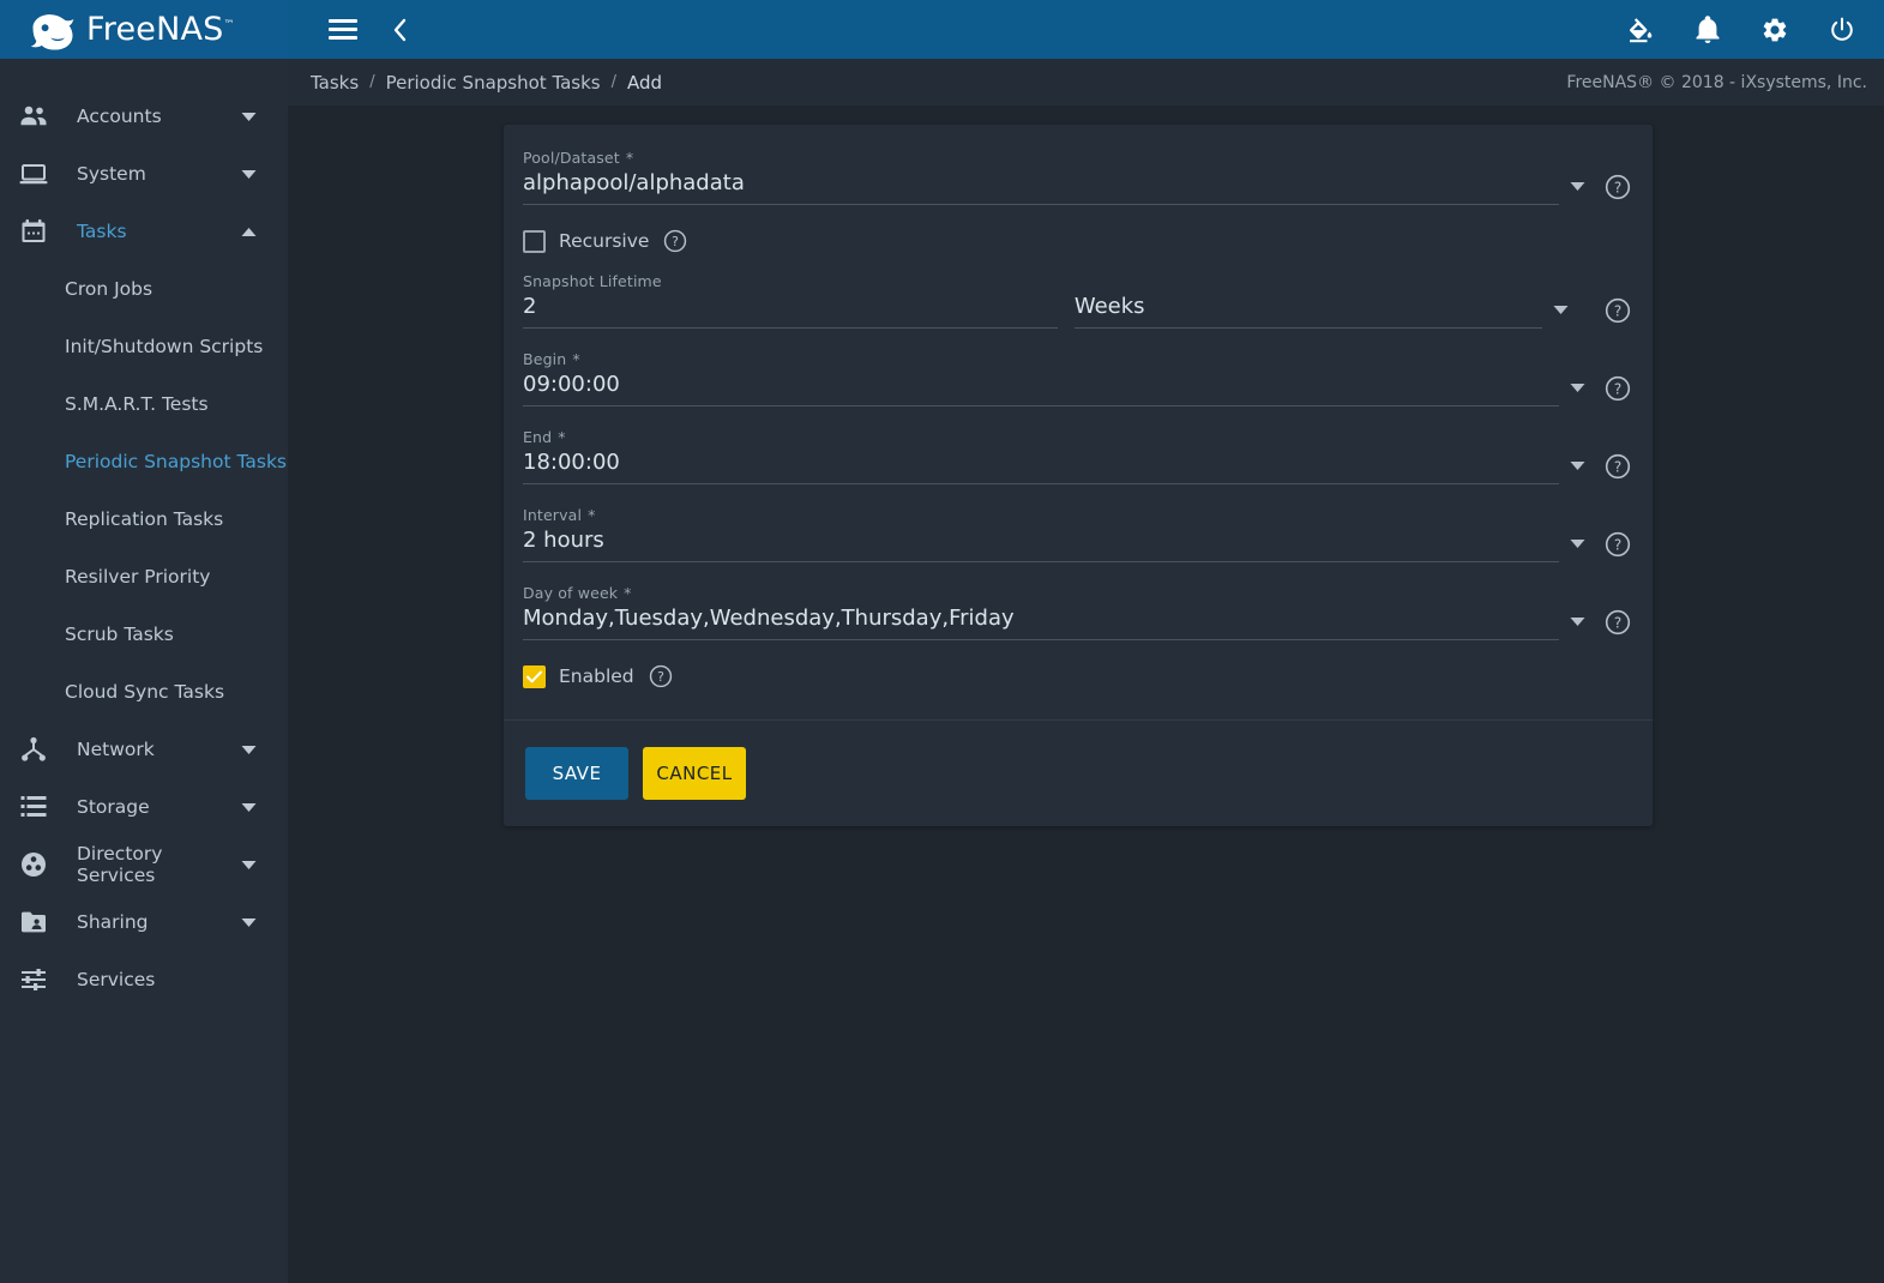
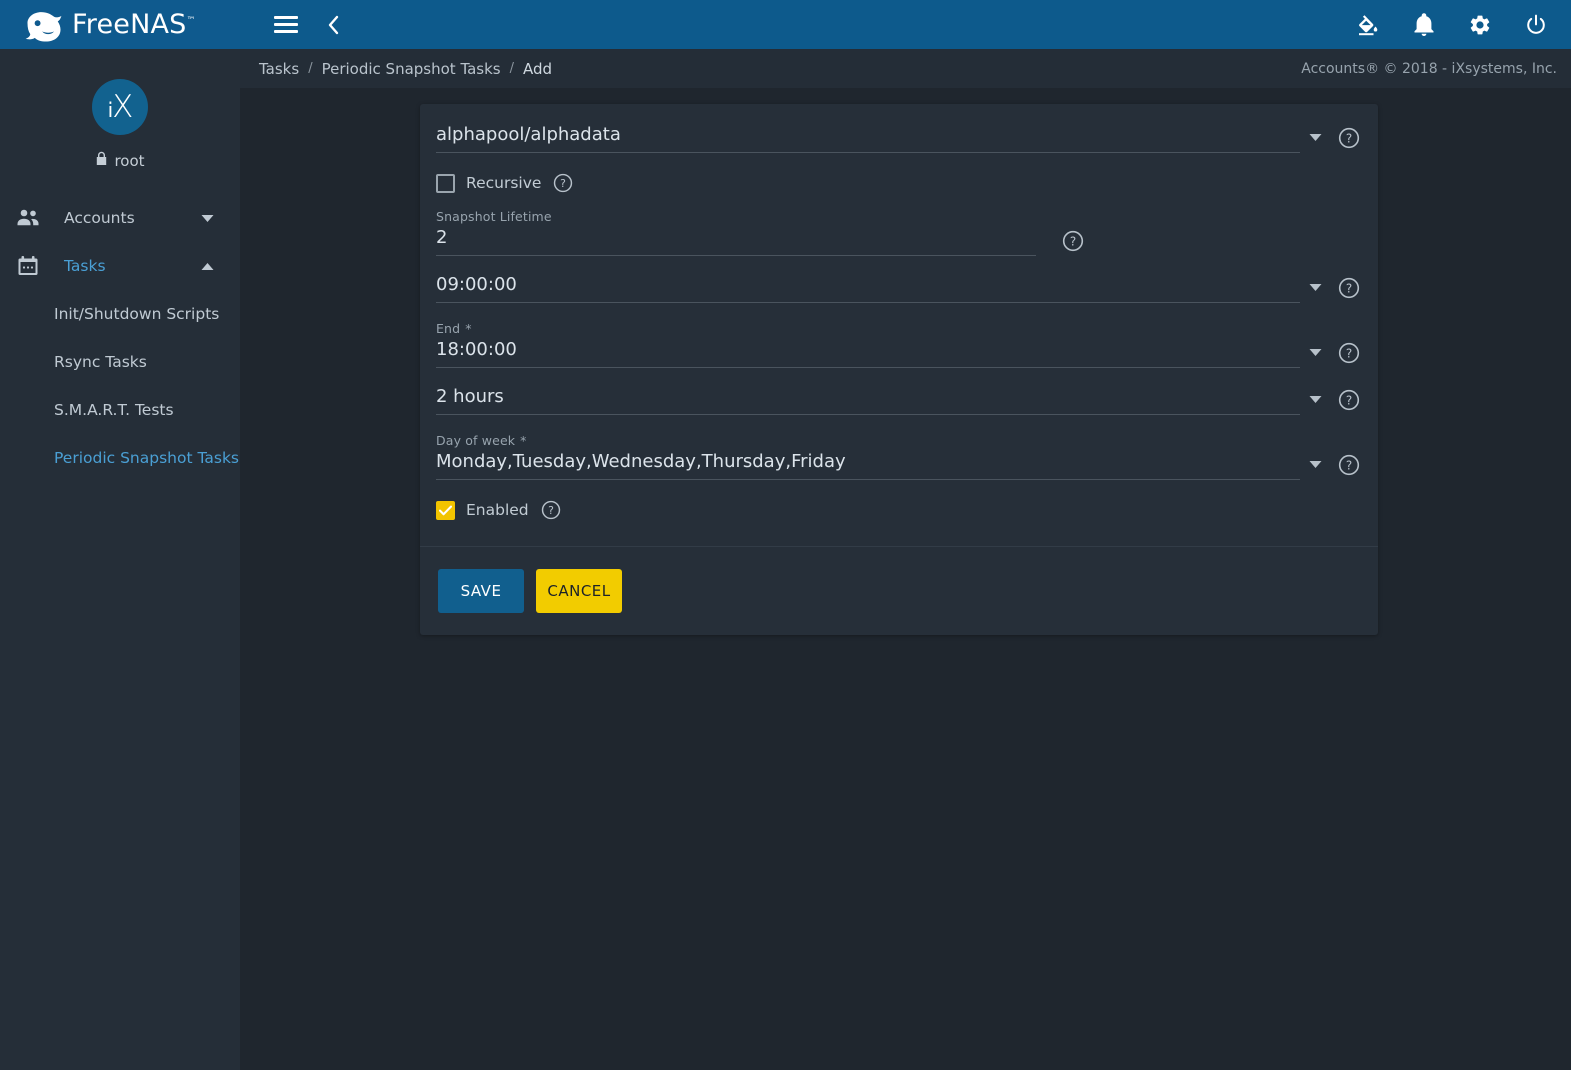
  FreeNAS™
  Tasks
  /
  Periodic Snapshot Tasks
  /
  Add
- FreeNAS® © 2018 - iXsystems, Inc.
+ Accounts® © 2018 - iXsystems, Inc.
+ i
+ X
+ root
  Accounts
- System
  Tasks
- Cron Jobs
  Init/Shutdown Scripts
+ Rsync Tasks
  S.M.A.R.T. Tests
  Periodic Snapshot Tasks
- Replication Tasks
- Resilver Priority
- Scrub Tasks
- Cloud Sync Tasks
- Network
- Storage
- Directory Services
- Sharing
- Services
- Pool/Dataset *
  alphapool/alphadata
  ?
  Recursive
  ?
  Snapshot Lifetime
  2
- Weeks
  ?
- Begin *
  09:00:00
  ?
  End *
  18:00:00
  ?
- Interval *
  2 hours
  ?
  Day of week *
  Monday,Tuesday,Wednesday,Thursday,Friday
  ?
  Enabled
  ?
  SAVE
  CANCEL
